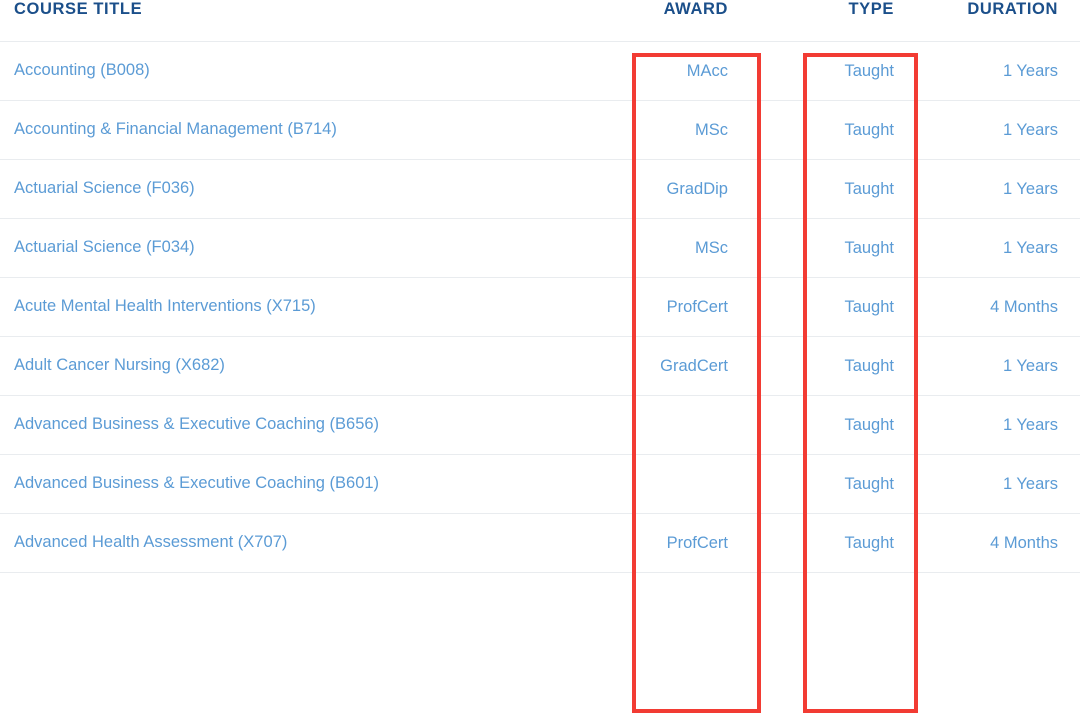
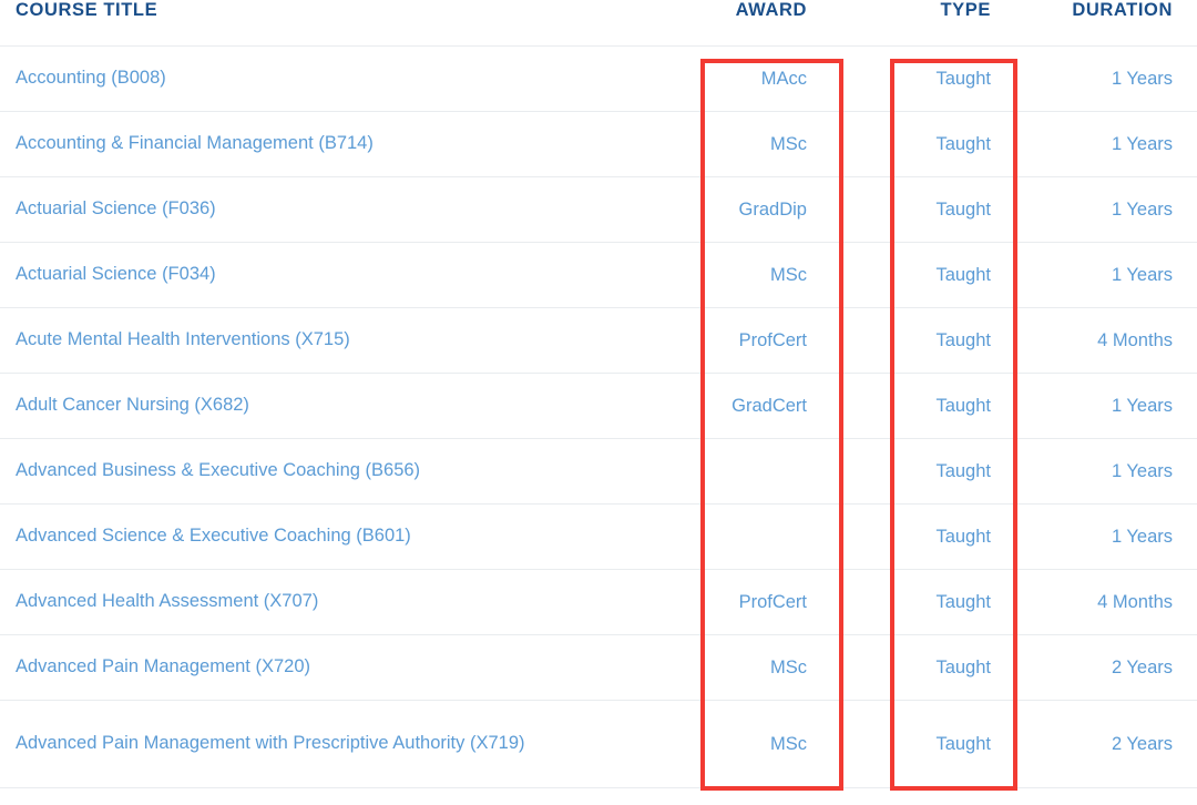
  COURSE TITLE	AWARD		TYPE	DURATION
  Accounting (B008)	MAcc		Taught	1 Years
  Accounting & Financial Management (B714)	MSc		Taught	1 Years
  Actuarial Science (F036)	GradDip		Taught	1 Years
  Actuarial Science (F034)	MSc		Taught	1 Years
  Acute Mental Health Interventions (X715)	ProfCert		Taught	4 Months
  Adult Cancer Nursing (X682)	GradCert		Taught	1 Years
  Advanced Business & Executive Coaching (B656)			Taught	1 Years
- Advanced Business & Executive Coaching (B601)			Taught	1 Years
+ Advanced Science & Executive Coaching (B601)			Taught	1 Years
  Advanced Health Assessment (X707)	ProfCert		Taught	4 Months
+ Advanced Pain Management (X720)	MSc		Taught	2 Years
+ Advanced Pain Management with Prescriptive Authority (X719)	MSc		Taught	2 Years
